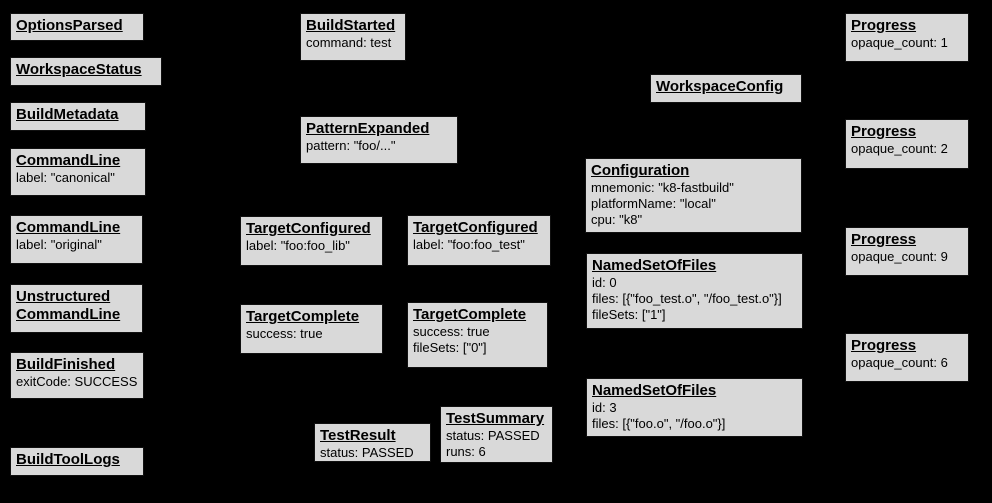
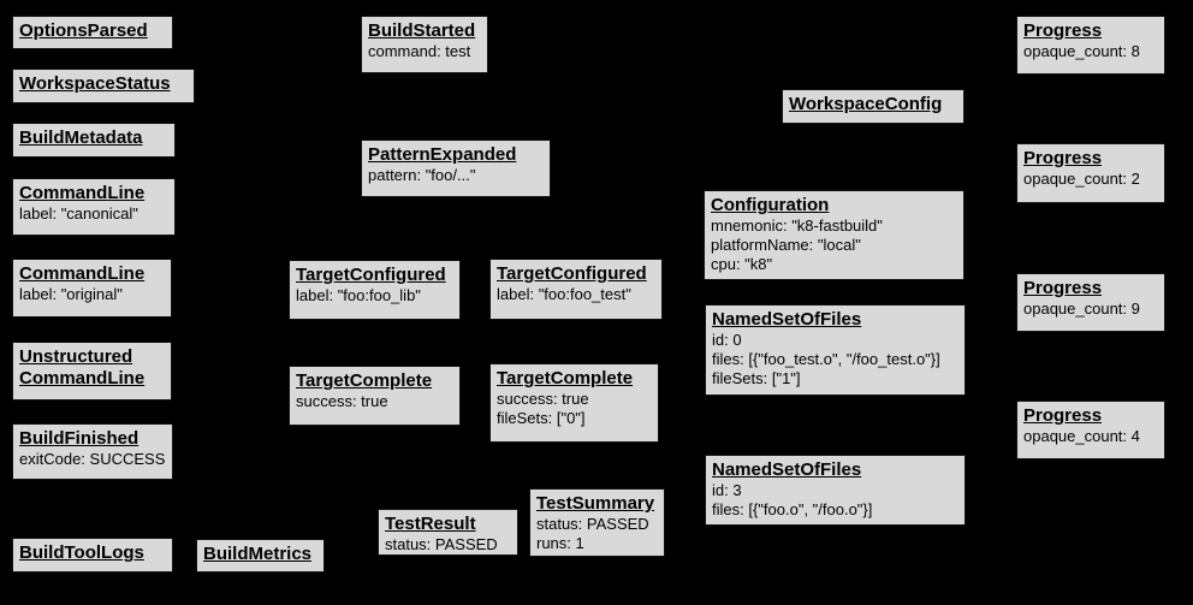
  OptionsParsed
  WorkspaceStatus
  BuildMetadata
  CommandLine
  label: "canonical"
  CommandLine
  label: "original"
  Unstructured
  CommandLine
  BuildFinished
  exitCode: SUCCESS
  BuildToolLogs
+ BuildMetrics
  BuildStarted
  command: test
  PatternExpanded
  pattern: "foo/..."
  TargetConfigured
  label: "foo:foo_lib"
  TargetConfigured
  label: "foo:foo_test"
  TargetComplete
  success: true
  TargetComplete
  success: true
  fileSets: ["0"]
  TestResult
  status: PASSED
  TestSummary
  status: PASSED
- runs: 6
+ runs: 1
  WorkspaceConfig
  Configuration
  mnemonic: "k8-fastbuild"
  platformName: "local"
  cpu: "k8"
  NamedSetOfFiles
  id: 0
  files: [{"foo_test.o", "/foo_test.o"}]
  fileSets: ["1"]
  NamedSetOfFiles
  id: 3
  files: [{"foo.o", "/foo.o"}]
  Progress
- opaque_count: 1
+ opaque_count: 8
  Progress
  opaque_count: 2
  Progress
  opaque_count: 9
  Progress
- opaque_count: 6
+ opaque_count: 4
